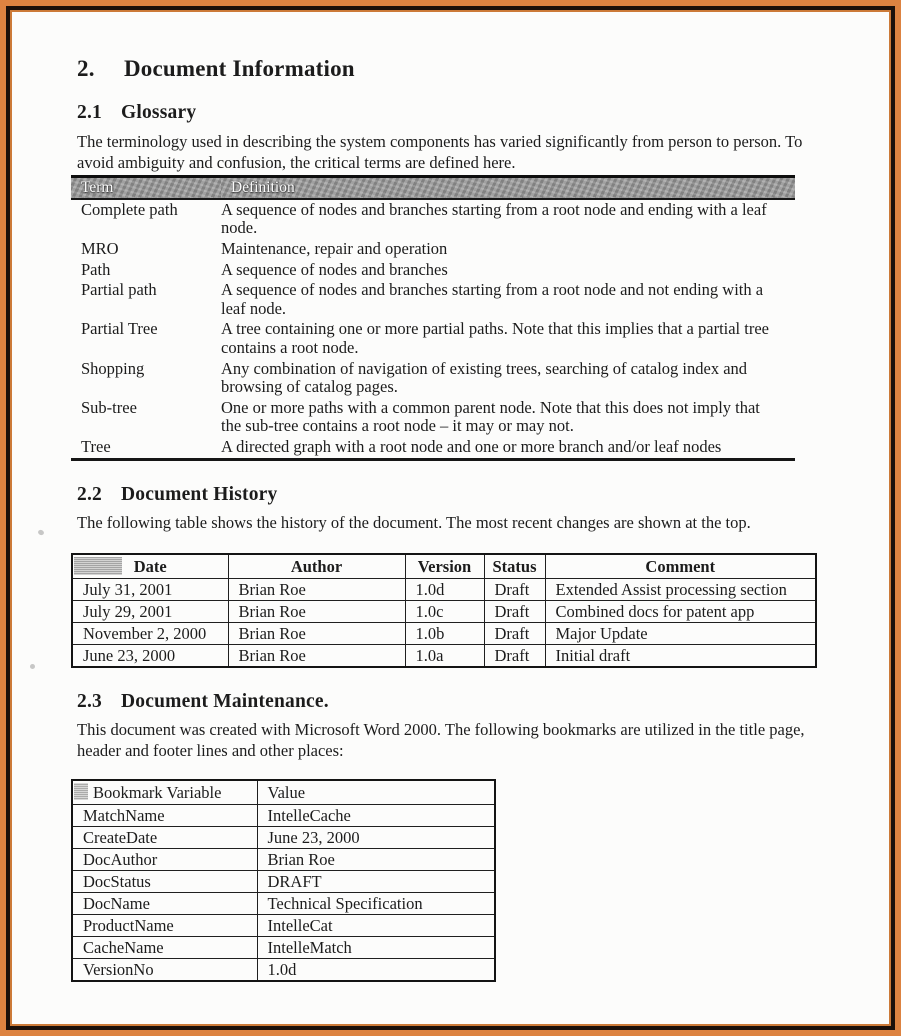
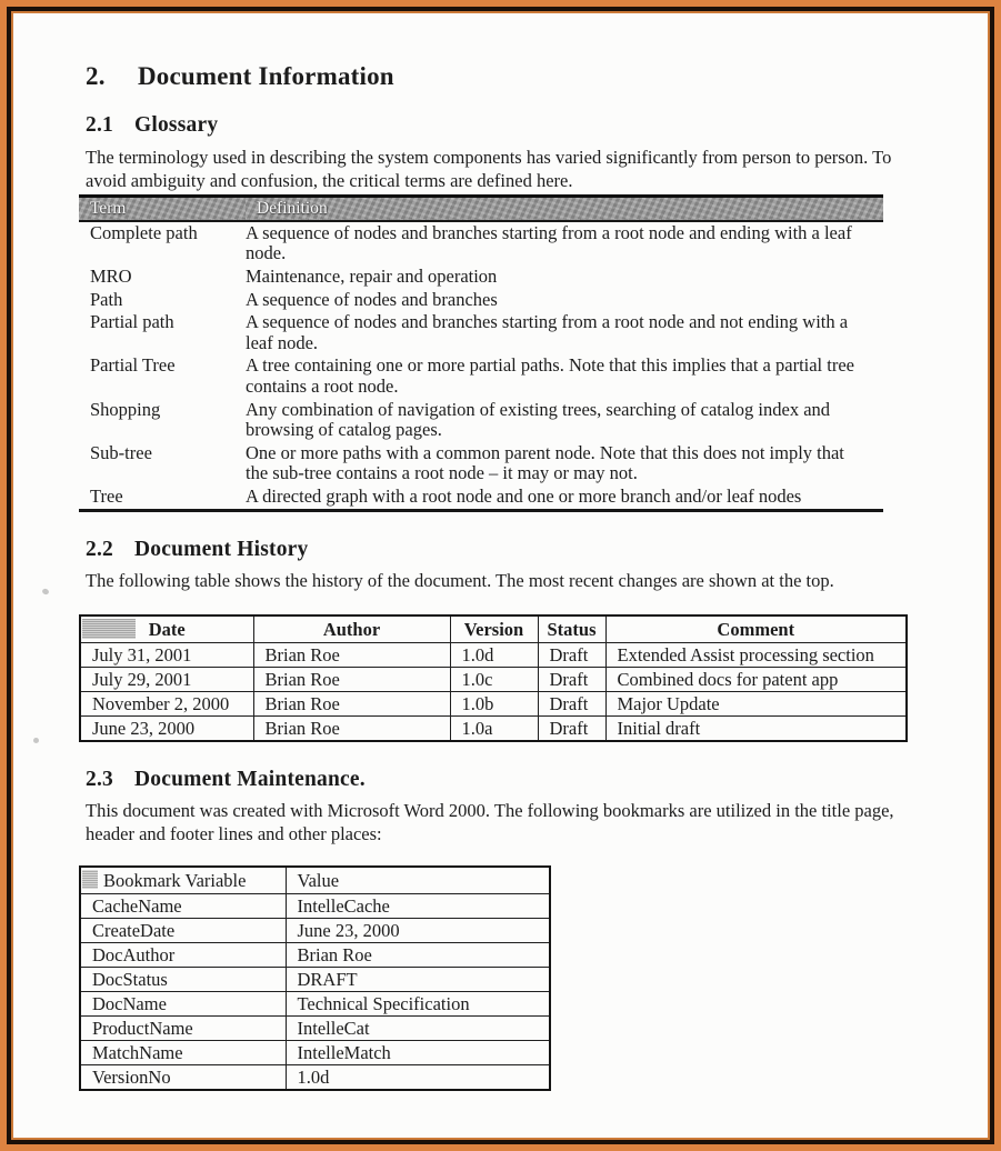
  2.
  Document Information
  2.1
  Glossary
  The terminology used in describing the system components has varied significantly from person to person. To avoid ambiguity and confusion, the critical terms are defined here.
  Term	Definition
  Complete path	A sequence of nodes and branches starting from a root node and ending with a leaf node.
  MRO	Maintenance, repair and operation
  Path	A sequence of nodes and branches
  Partial path	A sequence of nodes and branches starting from a root node and not ending with a leaf node.
  Partial Tree	A tree containing one or more partial paths. Note that this implies that a partial tree contains a root node.
  Shopping	Any combination of navigation of existing trees, searching of catalog index and browsing of catalog pages.
  Sub-tree	One or more paths with a common parent node. Note that this does not imply that the sub-tree contains a root node – it may or may not.
  Tree	A directed graph with a root node and one or more branch and/or leaf nodes
  2.2
  Document History
  The following table shows the history of the document. The most recent changes are shown at the top.
  Date	Author	Version	Status	Comment
  July 31, 2001	Brian Roe	1.0d	Draft	Extended Assist processing section
  July 29, 2001	Brian Roe	1.0c	Draft	Combined docs for patent app
  November 2, 2000	Brian Roe	1.0b	Draft	Major Update
  June 23, 2000	Brian Roe	1.0a	Draft	Initial draft
  2.3
  Document Maintenance.
  This document was created with Microsoft Word 2000. The following bookmarks are utilized in the title page, header and footer lines and other places:
  Bookmark Variable	Value
- MatchName	IntelleCache
+ CacheName	IntelleCache
  CreateDate	June 23, 2000
  DocAuthor	Brian Roe
  DocStatus	DRAFT
  DocName	Technical Specification
  ProductName	IntelleCat
- CacheName	IntelleMatch
+ MatchName	IntelleMatch
  VersionNo	1.0d
